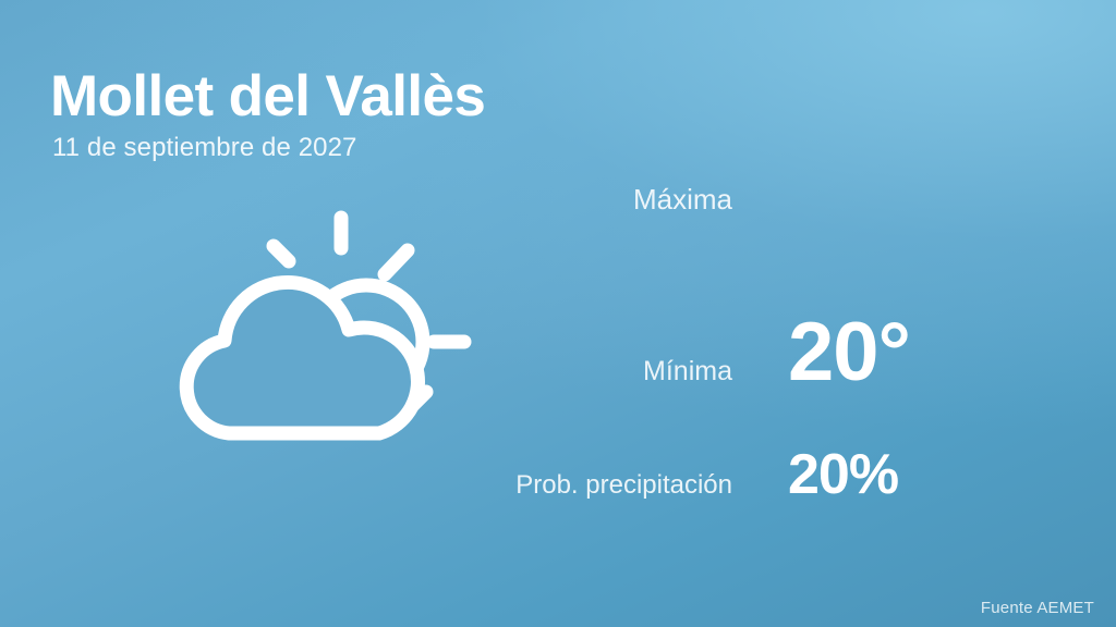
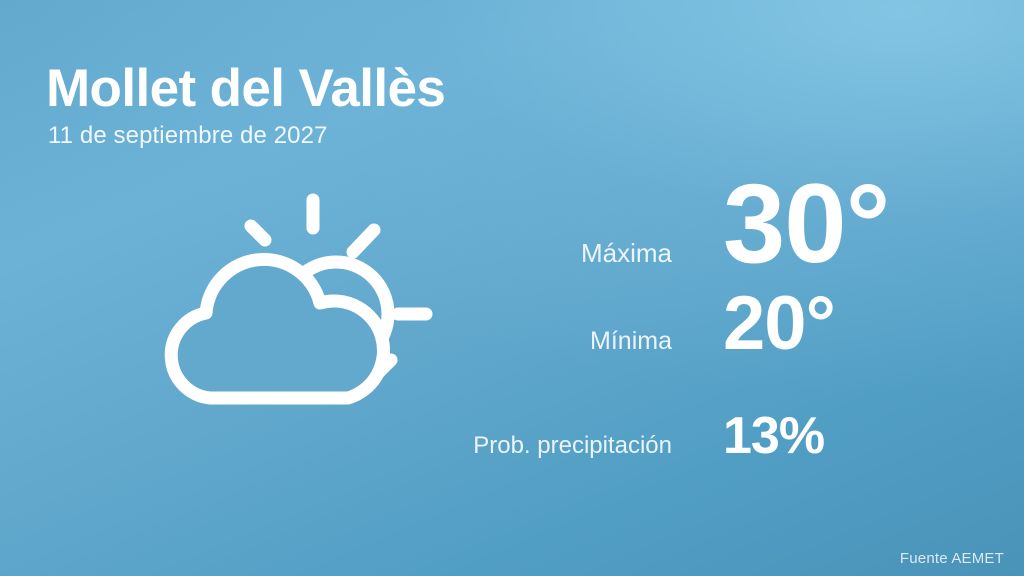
  Mollet del Vallès
  11 de septiembre de 2027
  Máxima
+ 30°
  Mínima
  20°
  Prob. precipitación
- 20%
+ 13%
  Fuente AEMET
